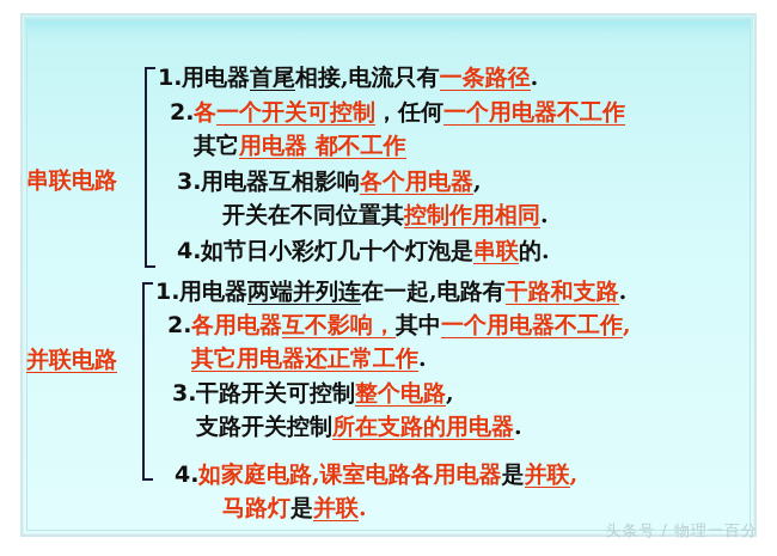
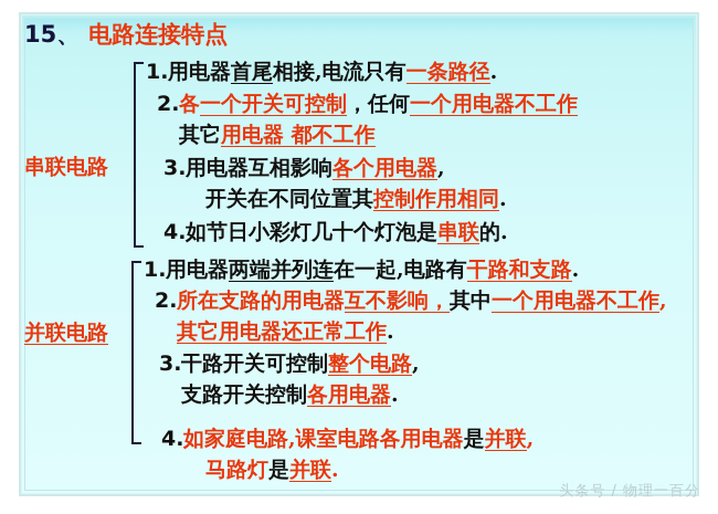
+ 15、 电路连接特点
  串联电路
  并联电路
  1.
  用电器首尾相接,电流只有一条路径.
  2.
  各一个开关可控制，任何一个用电器不工作
  其它用电器 都不工作
  3.
  用电器互相影响各个用电器,
  开关在不同位置其控制作用相同.
  4.
  如节日小彩灯几十个灯泡是串联的.
  1.
  用电器两端并列连在一起,电路有干路和支路.
  2.
- 各用电器互不影响，其中一个用电器不工作,
+ 所在支路的用电器互不影响，其中一个用电器不工作,
  其它用电器还正常工作.
  3.
  干路开关可控制整个电路,
- 支路开关控制所在支路的用电器.
+ 支路开关控制各用电器.
  4.
  如家庭电路,课室电路各用电器是并联,
  马路灯是并联.
  头条号 / 物理一百分
